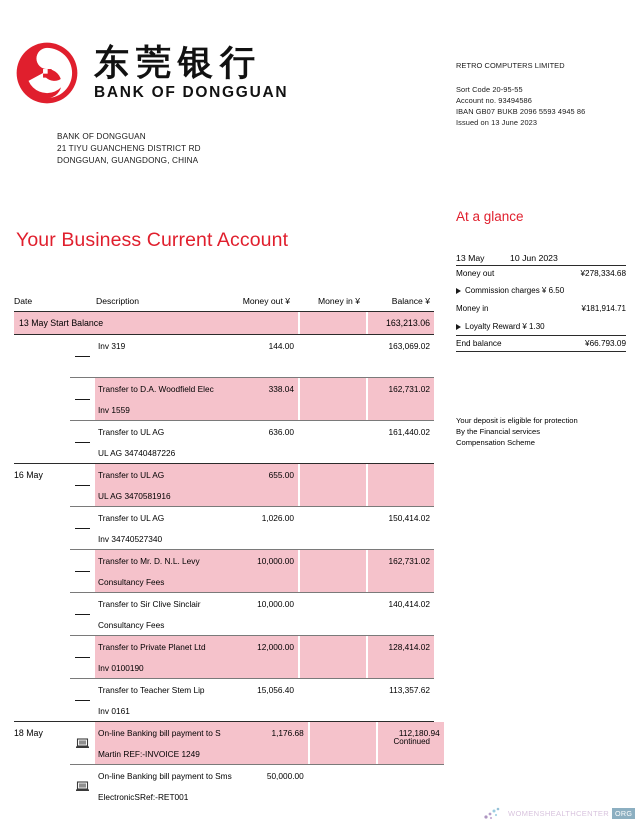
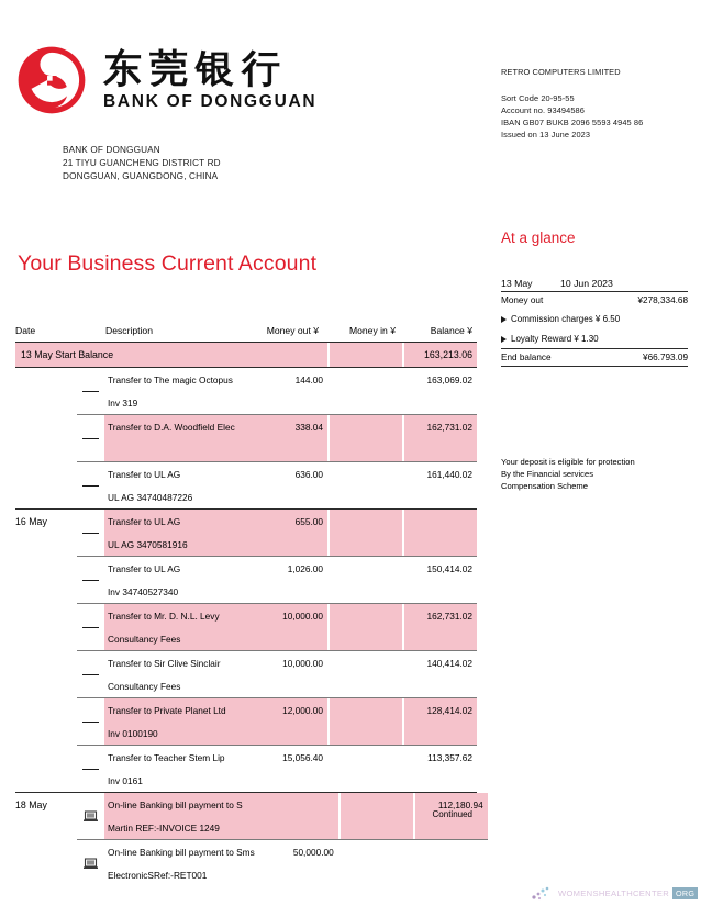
  东莞银行
  BANK OF DONGGUAN
  BANK OF DONGGUAN
  21 TIYU GUANCHENG DISTRICT RD
  DONGGUAN, GUANGDONG, CHINA
  RETRO COMPUTERS LIMITED
  Sort Code 20-95-55
  Account no. 93494586
  IBAN GB07 BUKB 2096 5593 4945 86
  Issued on 13 June 2023
  Your Business Current Account
  Date
  Description
  Money out ¥
  Money in ¥
  Balance ¥
  13 May Start Balance
  163,213.06
+ Transfer to The magic Octopus
  Inv 319
  144.00
  163,069.02
  Transfer to D.A. Woodfield Elec
- Inv 1559
  338.04
  162,731.02
  Transfer to UL AG
  UL AG 34740487226
  636.00
  161,440.02
  16 May
  Transfer to UL AG
  UL AG 3470581916
  655.00
  Transfer to UL AG
  Inv 34740527340
  1,026.00
  150,414.02
  Transfer to Mr. D. N.L. Levy
  Consultancy Fees
  10,000.00
  162,731.02
  Transfer to Sir Clive Sinclair
  Consultancy Fees
  10,000.00
  140,414.02
  Transfer to Private Planet Ltd
  Inv 0100190
  12,000.00
  128,414.02
  Transfer to Teacher Stem Lip
  Inv 0161
  15,056.40
  113,357.62
  18 May
  On-line Banking bill payment to S
  Martin REF:-INVOICE 1249
- 1,176.68
  112,180.94
  On-line Banking bill payment to Sms
  ElectronicSRef:-RET001
  50,000.00
  Continued
  At a glance
  13 May
  10 Jun 2023
  Money out
  ¥278,334.68
  Commission charges ¥ 6.50
- Money in
- ¥181,914.71
  Loyalty Reward ¥ 1.30
  End balance
  ¥66.793.09
  Your deposit is eligible for protection
  By the Financial services
  Compensation Scheme
  WOMENSHEALTHCENTER
  ORG
